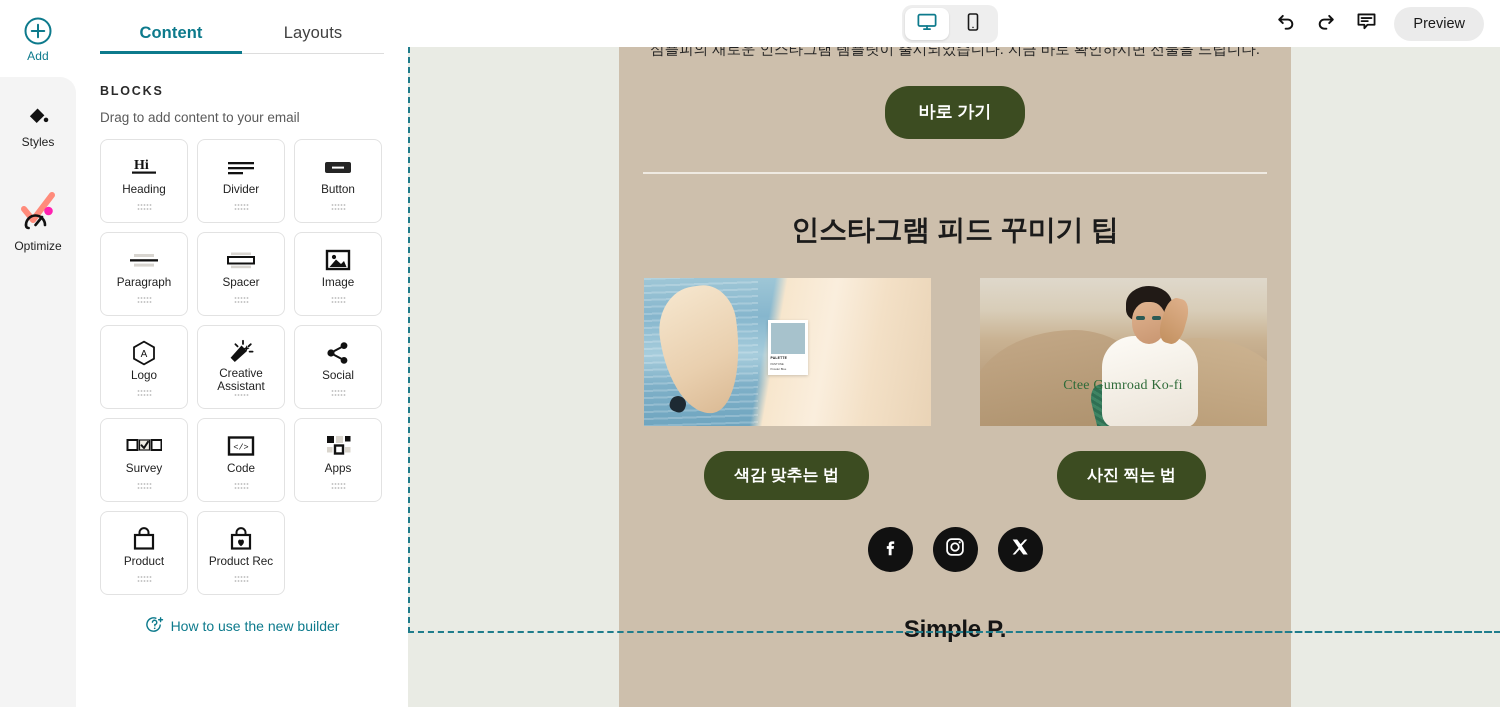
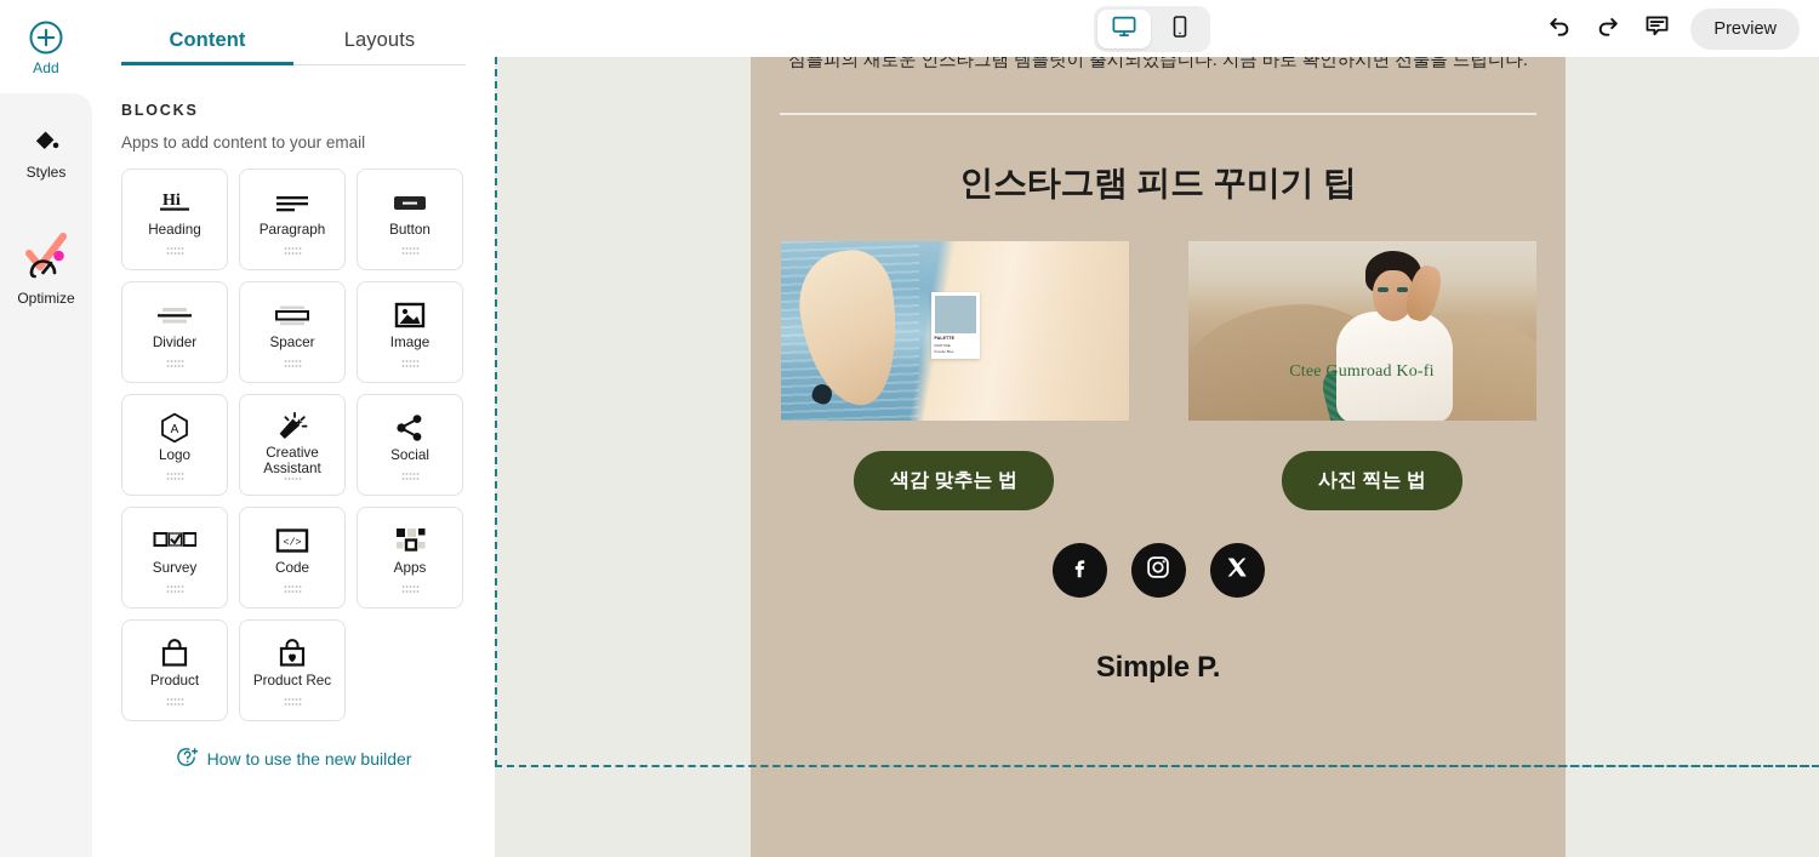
  Add
  Styles
  Optimize
  Content
  Layouts
  BLOCKS
- Drag to add content to your email
+ Apps to add content to your email
  Hi
  Heading
- Divider
+ Paragraph
  Button
- Paragraph
+ Divider
  Spacer
  Image
  A
  Logo
  Creative Assistant
  Social
  Survey
  </>
  Code
  Apps
  Product
  Product Rec
  How to use the new builder
  심플피의 새로운 인스타그램 템플릿이 출시되었습니다. 지금 바로 확인하시면 선물을 드립니다.
- 바로 가기
  인스타그램 피드 꾸미기 팁
  Ctee Gumroad Ko-fi
  색감 맞추는 법
  사진 찍는 법
  Simple P.
  Preview
